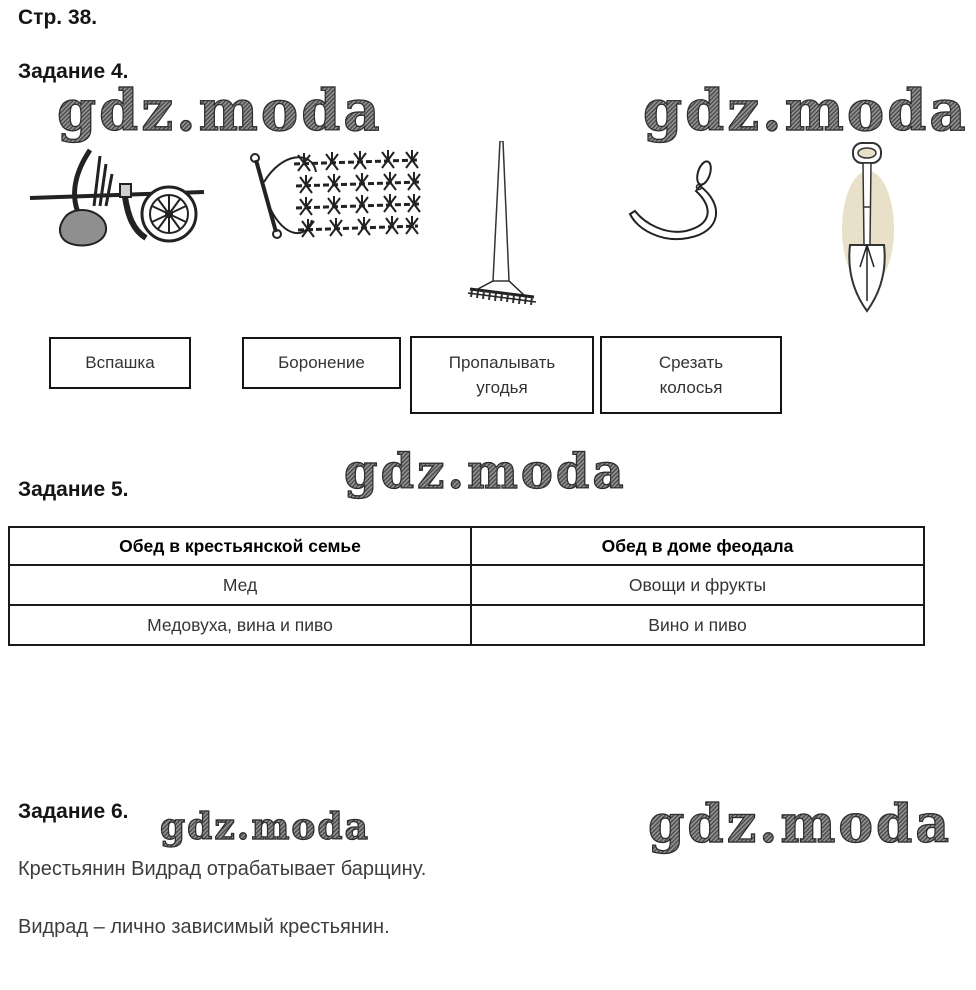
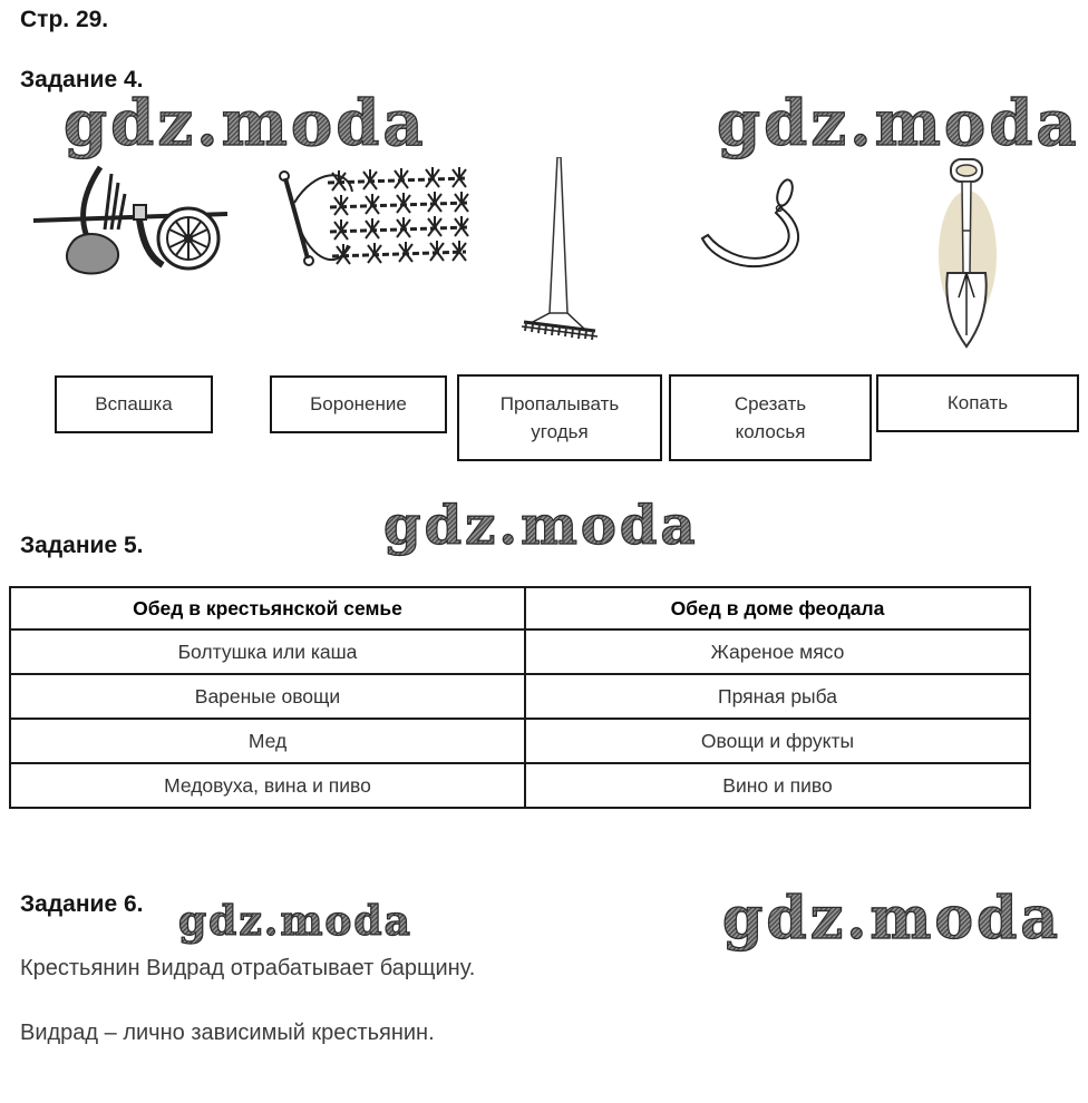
- Стр. 38.
+ Стр. 29.
  Задание 4.
  Задание 5.
  Задание 6.
  gdz.moda
  gdz.moda
  gdz.moda
  gdz.moda
  gdz.moda
  Вспашка
  Боронение
  Пропалывать угодья
  Срезать колосья
+ Копать
  Обед в крестьянской семье	Обед в доме феодала
+ Болтушка или каша	Жареное мясо
+ Вареные овощи	Пряная рыба
  Мед	Овощи и фрукты
  Медовуха, вина и пиво	Вино и пиво
  Крестьянин Видрад отрабатывает барщину.
  Видрад – лично зависимый крестьянин.
